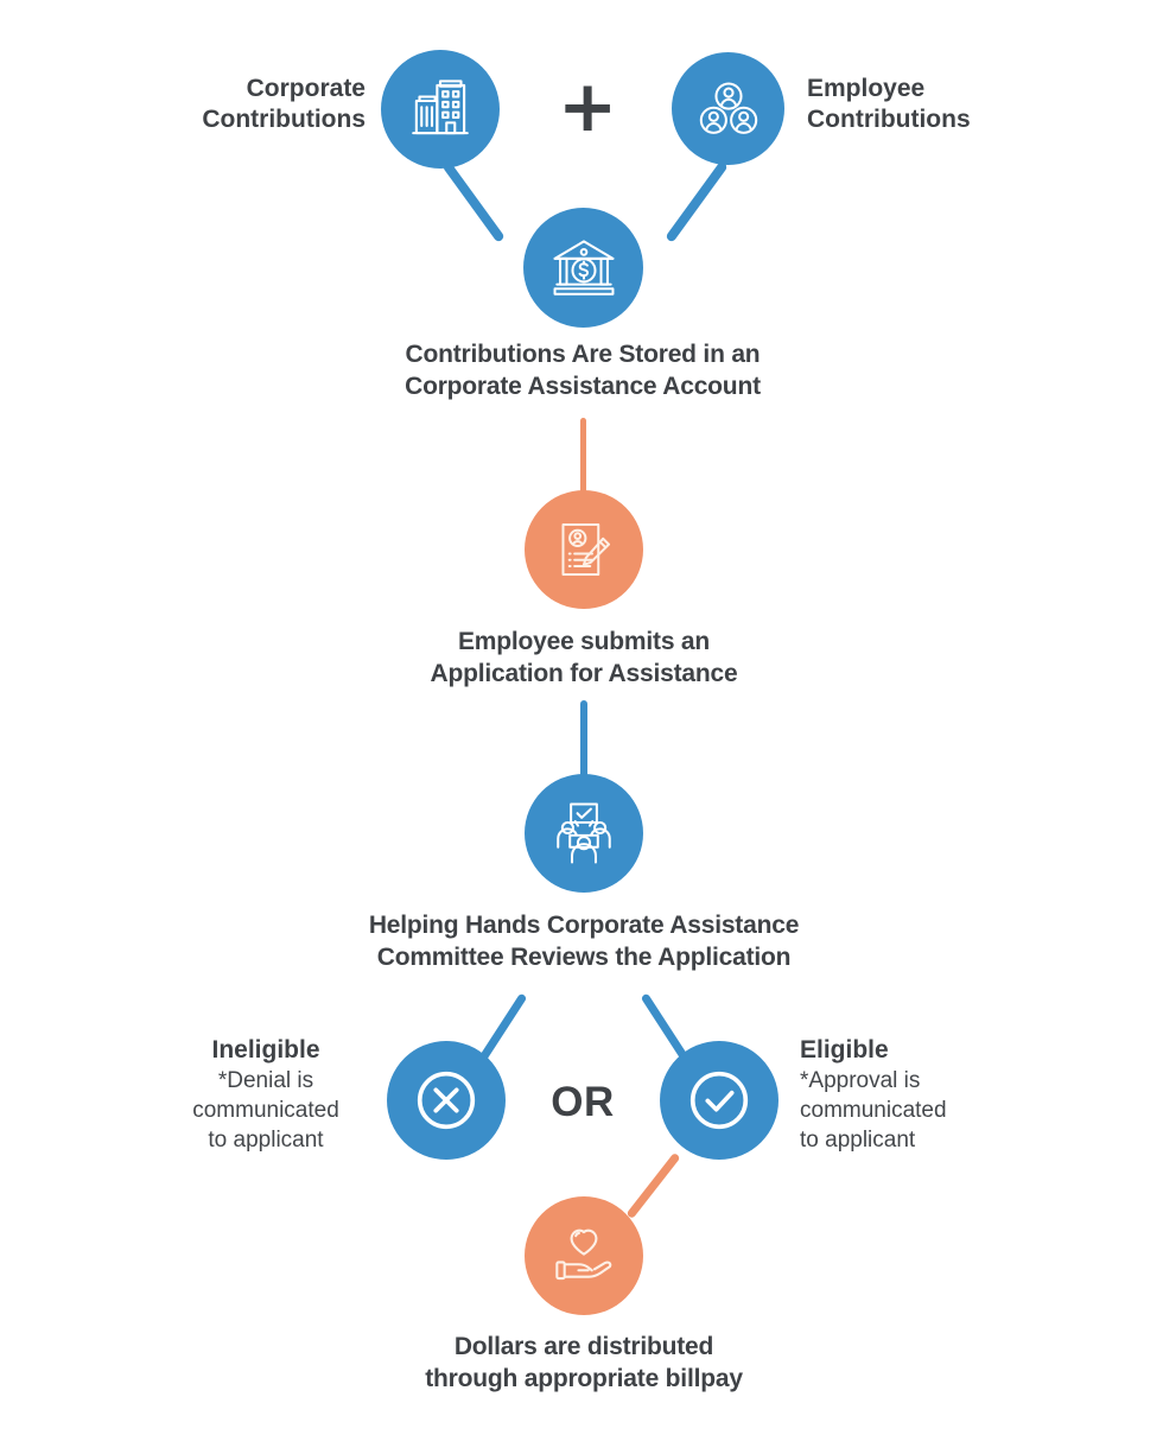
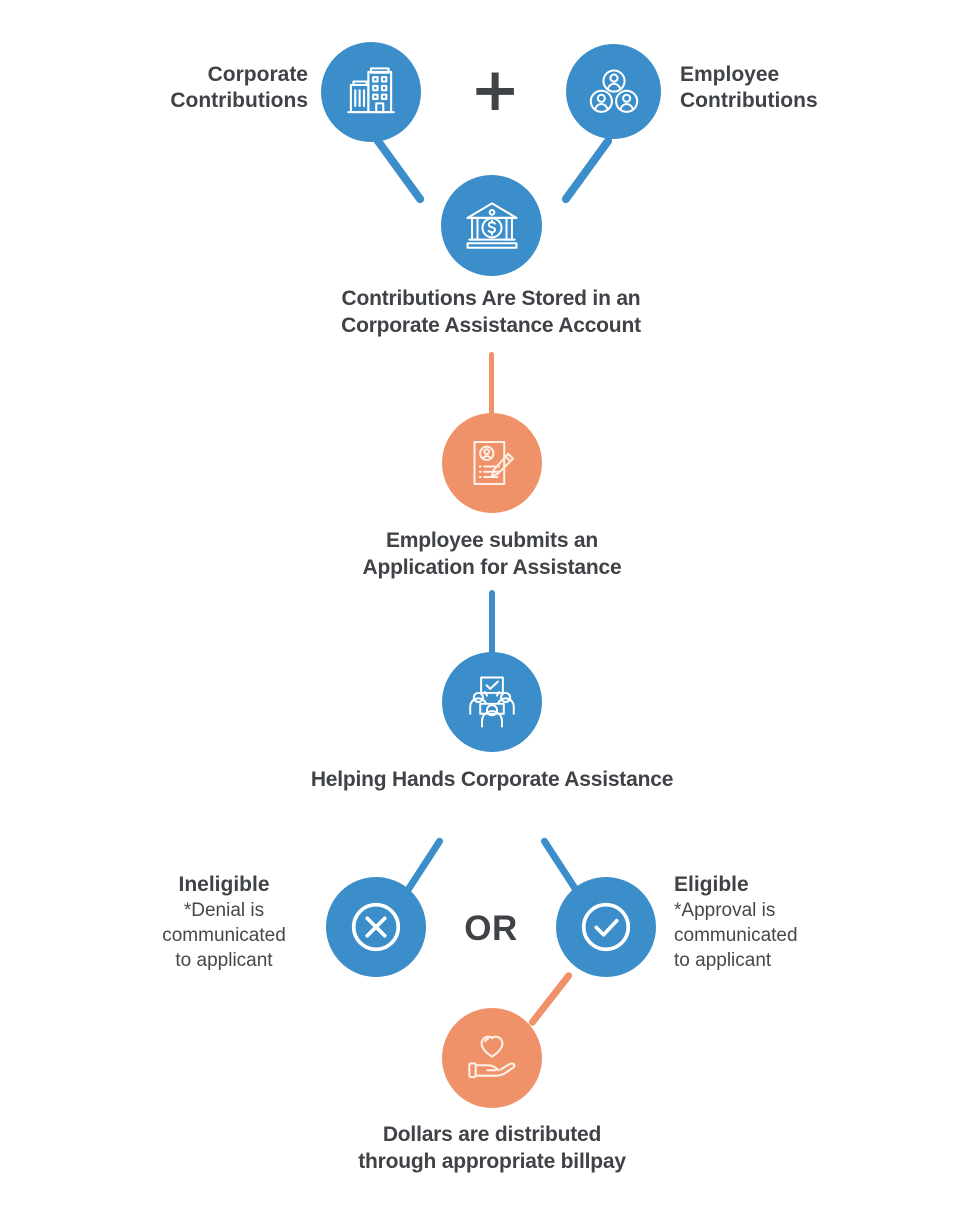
  Corporate
  Contributions
  +
  Employee
  Contributions
  Contributions Are Stored in an
  Corporate Assistance Account
  Employee submits an
  Application for Assistance
  Helping Hands Corporate Assistance
- Committee Reviews the Application
  Ineligible
  *Denial is
  communicated
  to applicant
  OR
  Eligible
  *Approval is
  communicated
  to applicant
  Dollars are distributed
  through appropriate billpay
